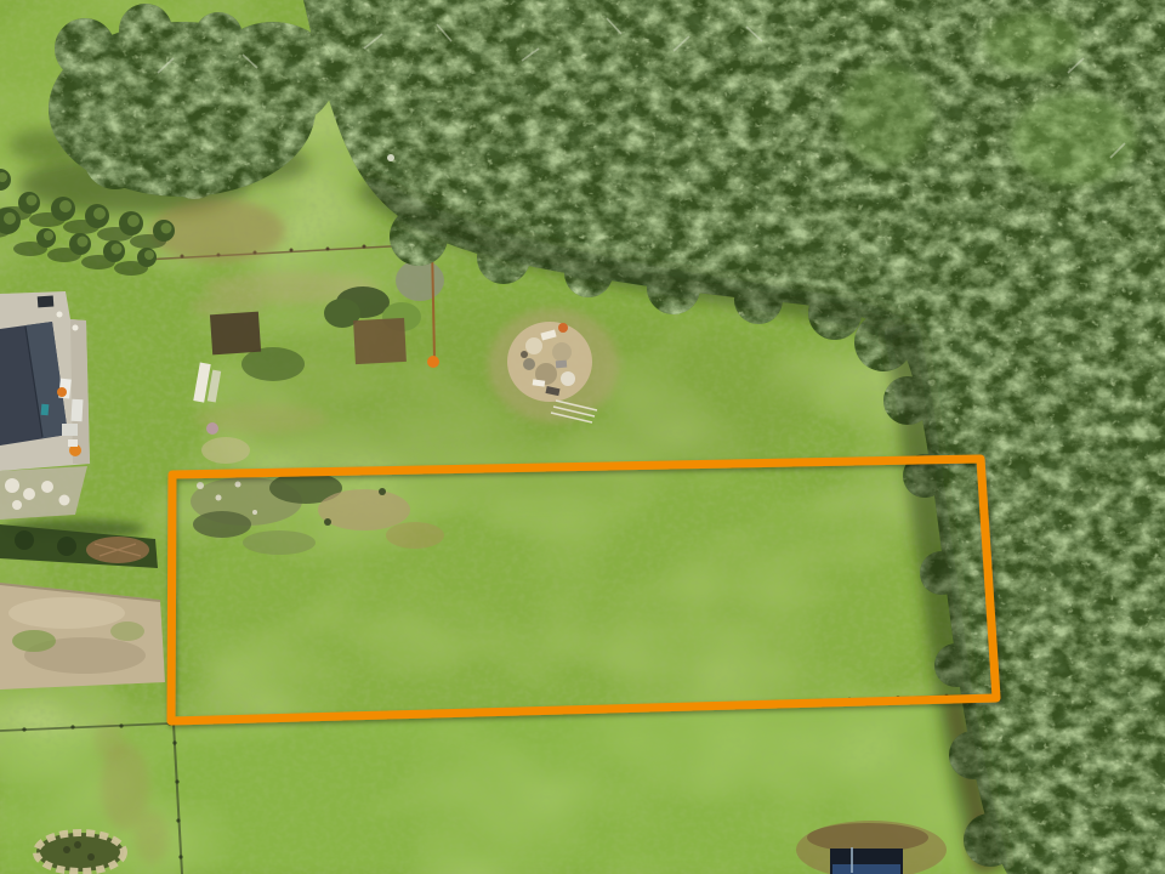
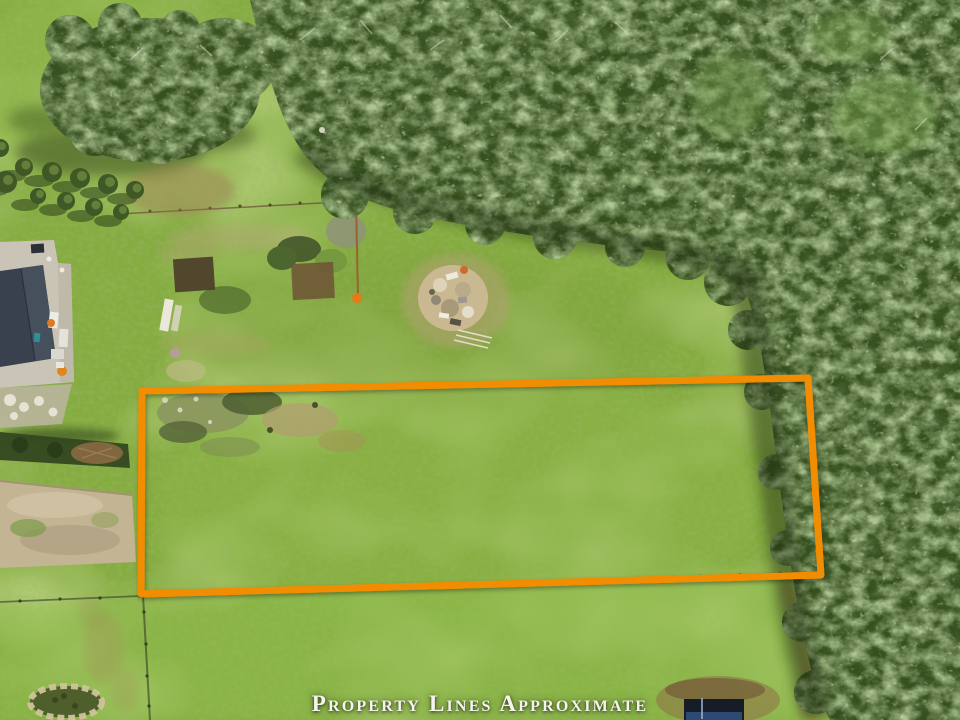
+ Property Lines Approximate
